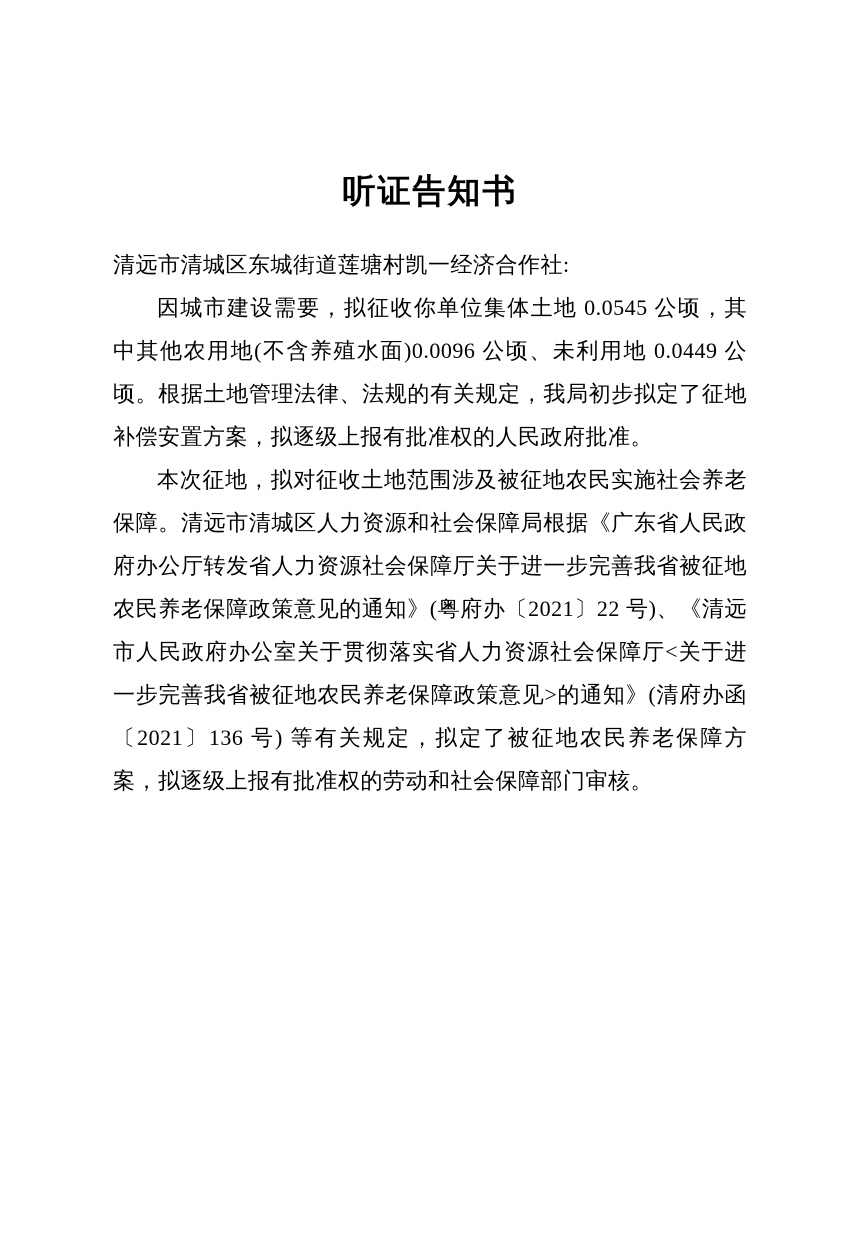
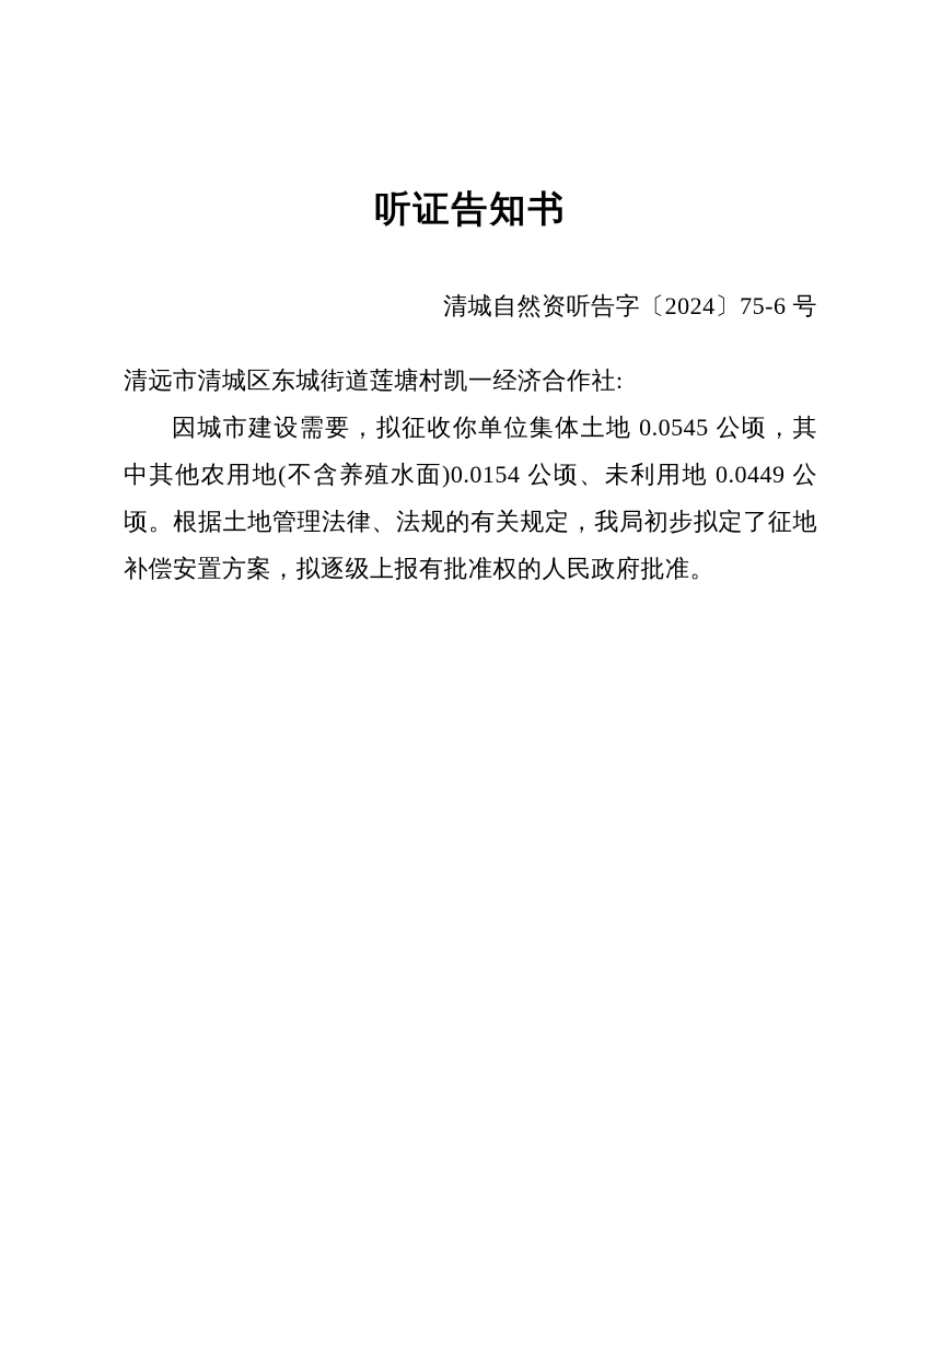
  听证告知书
+ 清城自然资听告字〔2024〕75-6 号
  清远市清城区东城街道莲塘村凯一经济合作社:
- 因城市建设需要，拟征收你单位集体土地 0.0545 公顷，其中其他农用地(不含养殖水面)0.0096 公顷、未利用地 0.0449 公顷。根据土地管理法律、法规的有关规定，我局初步拟定了征地补偿安置方案，拟逐级上报有批准权的人民政府批准。
+ 因城市建设需要，拟征收你单位集体土地 0.0545 公顷，其中其他农用地(不含养殖水面)0.0154 公顷、未利用地 0.0449 公顷。根据土地管理法律、法规的有关规定，我局初步拟定了征地补偿安置方案，拟逐级上报有批准权的人民政府批准。
- 本次征地，拟对征收土地范围涉及被征地农民实施社会养老保障。清远市清城区人力资源和社会保障局根据《广东省人民政府办公厅转发省人力资源社会保障厅关于进一步完善我省被征地农民养老保障政策意见的通知》(粤府办〔2021〕22 号)、《清远市人民政府办公室关于贯彻落实省人力资源社会保障厅<关于进一步完善我省被征地农民养老保障政策意见>的通知》(清府办函〔2021〕136 号) 等有关规定，拟定了被征地农民养老保障方案，拟逐级上报有批准权的劳动和社会保障部门审核。
